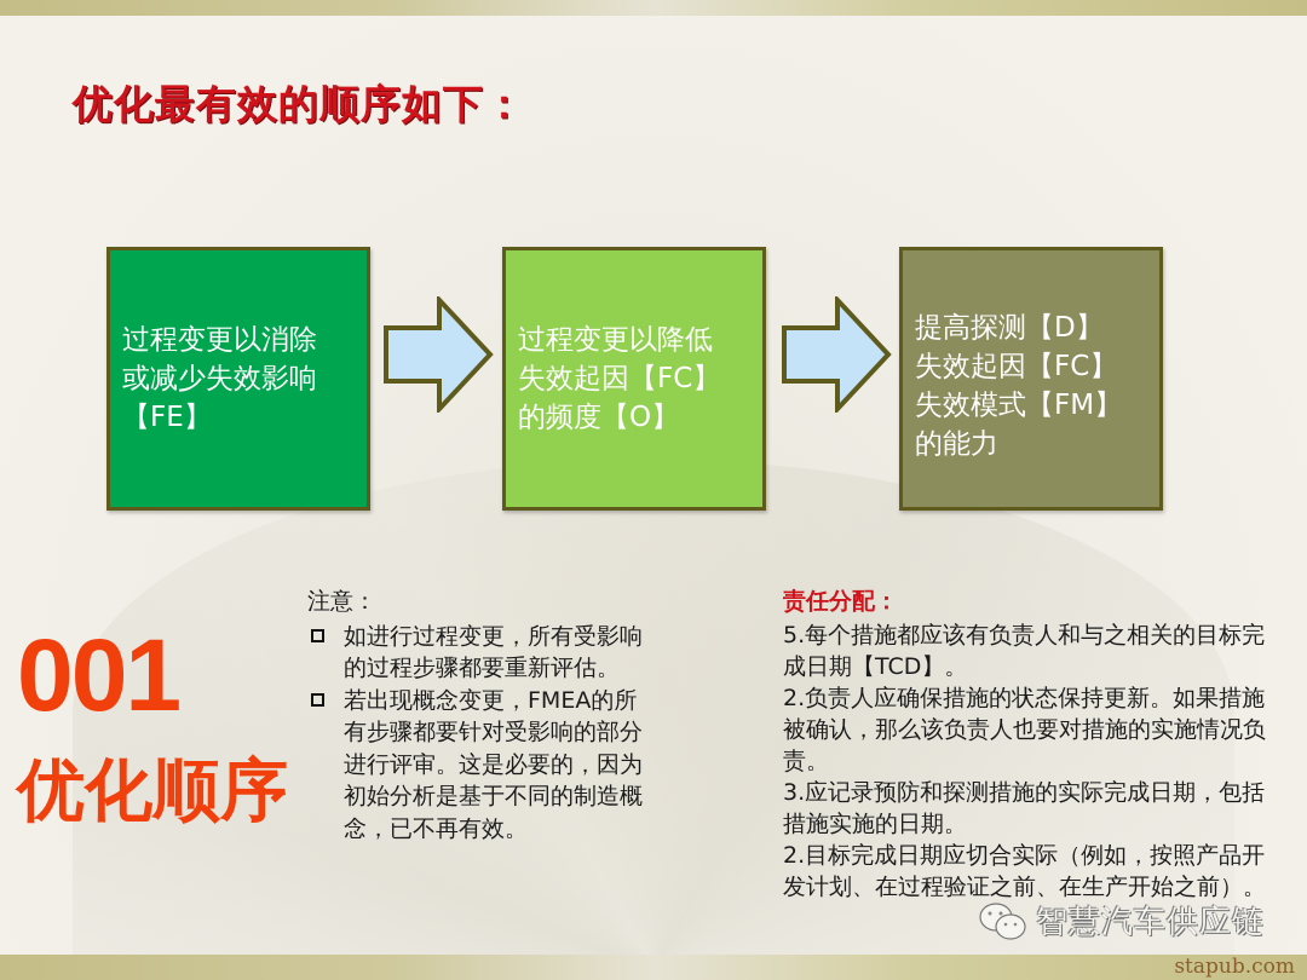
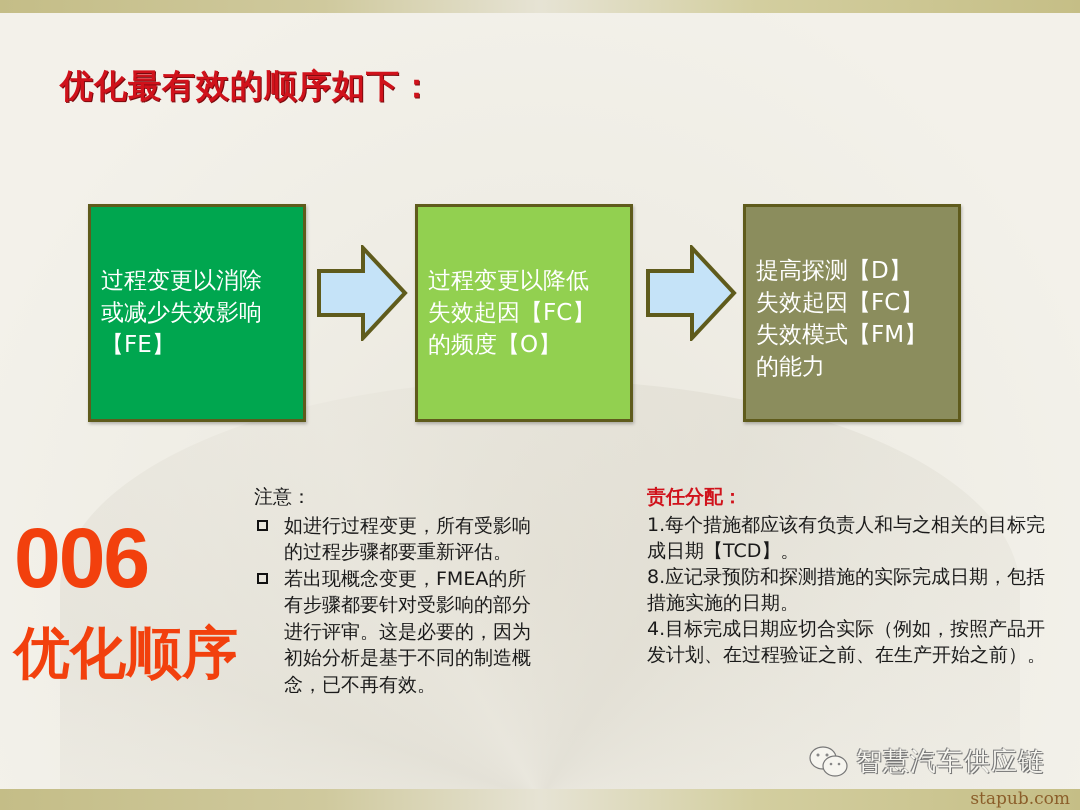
  优化最有效的顺序如下：
  过程变更以消除
  或减少失效影响
  【FE】
  过程变更以降低
  失效起因【FC】
  的频度【O】
  提高探测【D】
  失效起因【FC】
  失效模式【FM】
  的能力
- 001
+ 006
  优化顺序
  注意：
  如进行过程变更，所有受影响的过程步骤都要重新评估。
  若出现概念变更，FMEA的所有步骤都要针对受影响的部分进行评审。这是必要的，因为初始分析是基于不同的制造概念，已不再有效。
  责任分配：
- 5.每个措施都应该有负责人和与之相关的目标完成日期【TCD】。
+ 1.每个措施都应该有负责人和与之相关的目标完成日期【TCD】。
- 2.负责人应确保措施的状态保持更新。如果措施被确认，那么该负责人也要对措施的实施情况负责。
- 3.应记录预防和探测措施的实际完成日期，包括措施实施的日期。
+ 8.应记录预防和探测措施的实际完成日期，包括措施实施的日期。
- 2.目标完成日期应切合实际（例如，按照产品开发计划、在过程验证之前、在生产开始之前）。
+ 4.目标完成日期应切合实际（例如，按照产品开发计划、在过程验证之前、在生产开始之前）。
  智慧汽车供应链
  stapub.com
